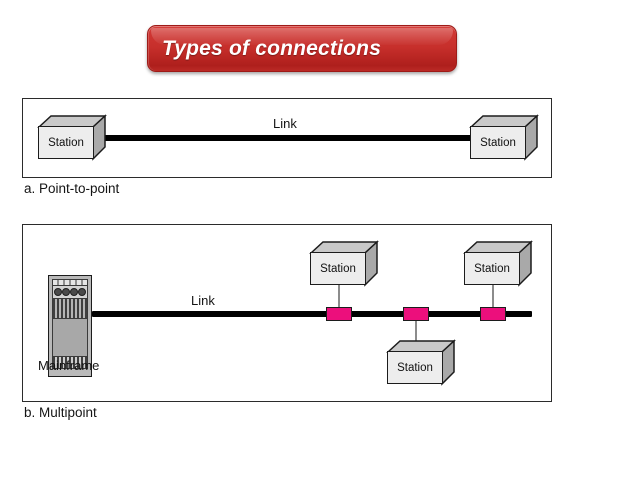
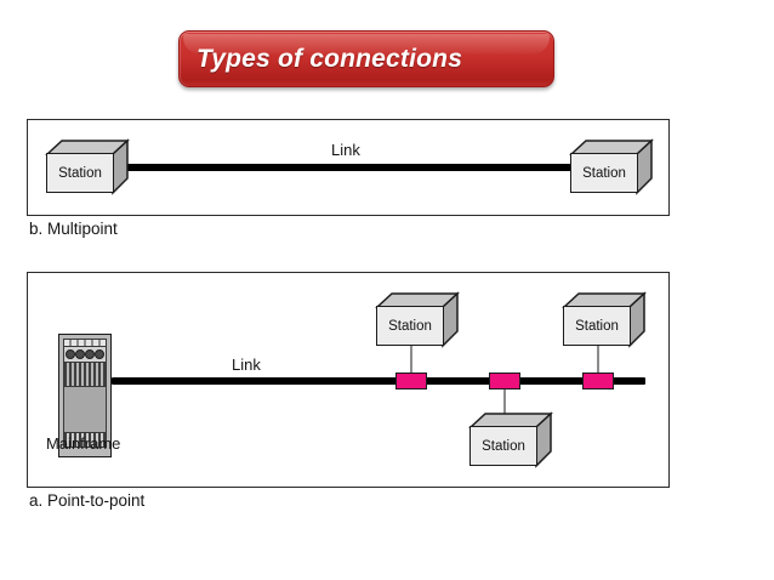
  Types of connections
  Link
  Station
  Station
- a. Point-to-point
+ b. Multipoint
  Mainframe
  Link
  Station
  Station
  Station
- b. Multipoint
+ a. Point-to-point
